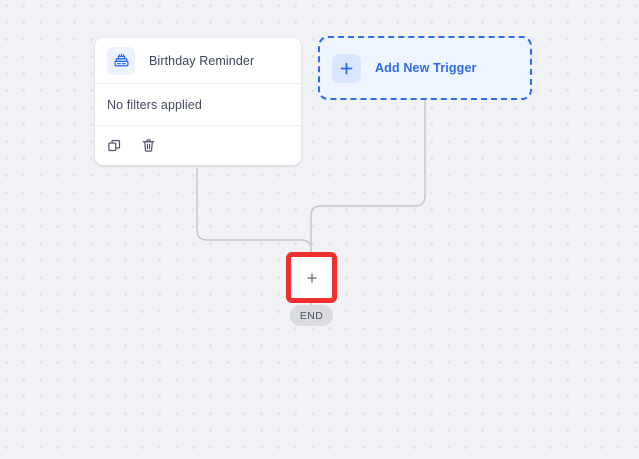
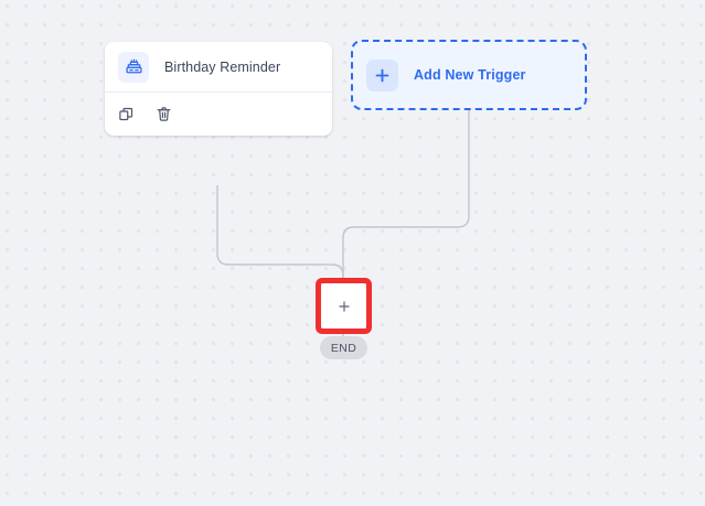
  Birthday Reminder
- No filters applied
  Add New Trigger
  END
